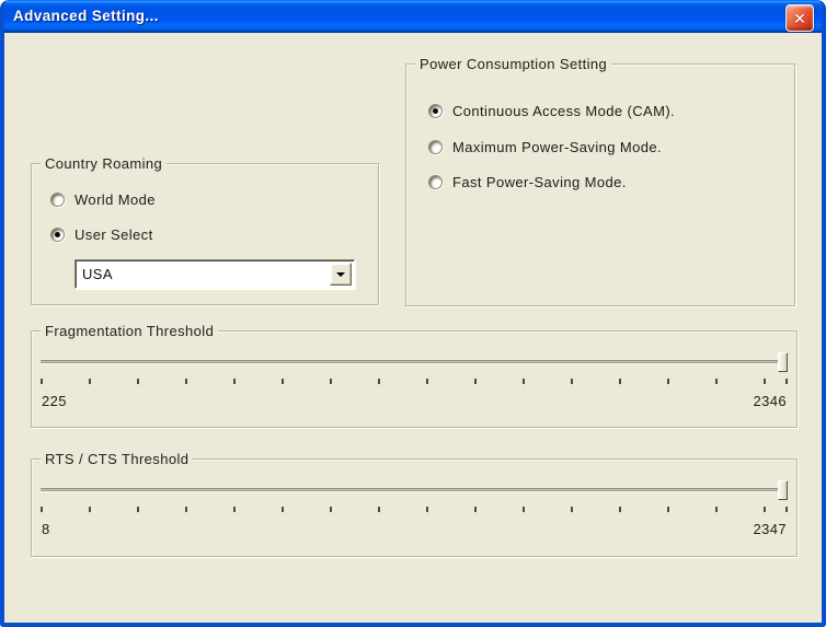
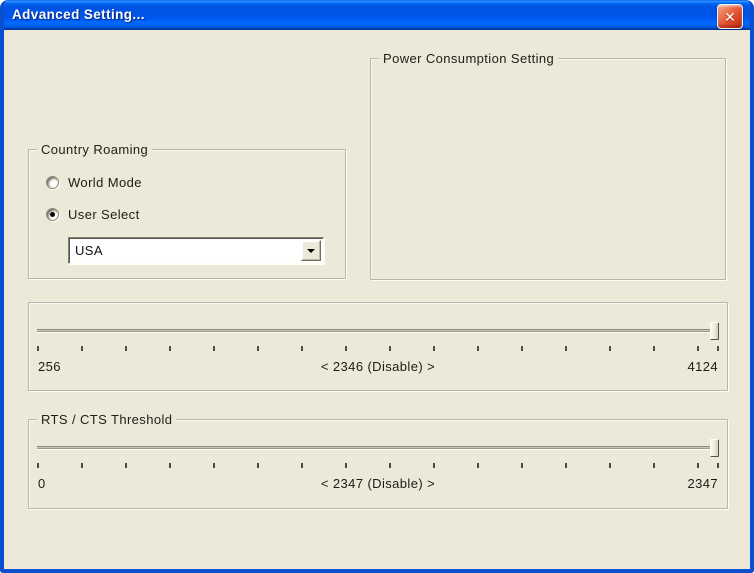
  Advanced Setting...
  ✕
  Country Roaming
  World Mode
  User Select
  USA
  Power Consumption Setting
- Continuous Access Mode (CAM).
- Maximum Power-Saving Mode.
- Fast Power-Saving Mode.
- Fragmentation Threshold
- 225
+ 256
+ < 2346 (Disable) >
- 2346
+ 4124
  RTS / CTS Threshold
- 8
+ 0
+ < 2347 (Disable) >
  2347
